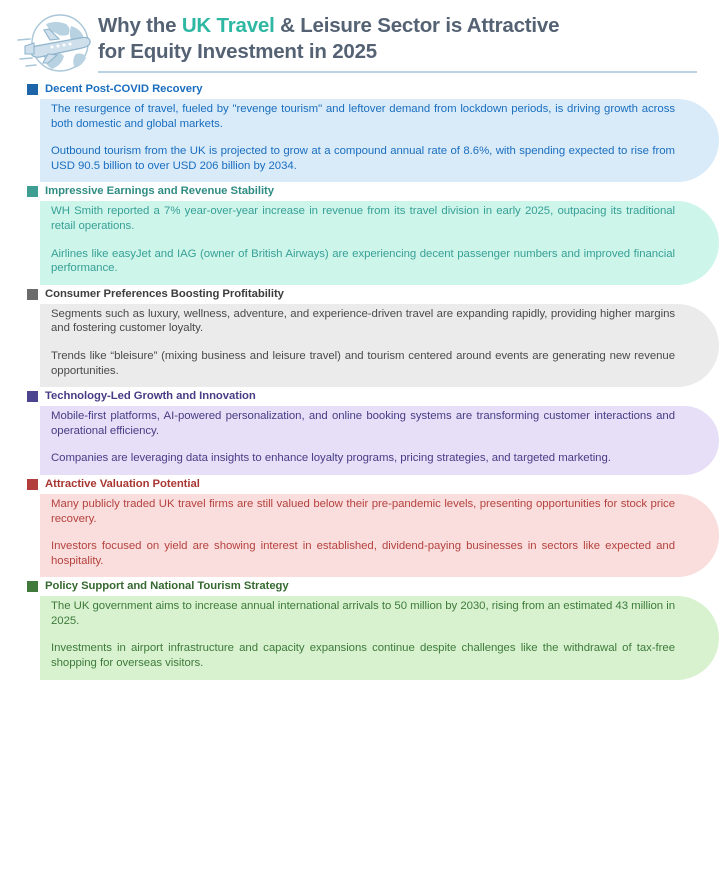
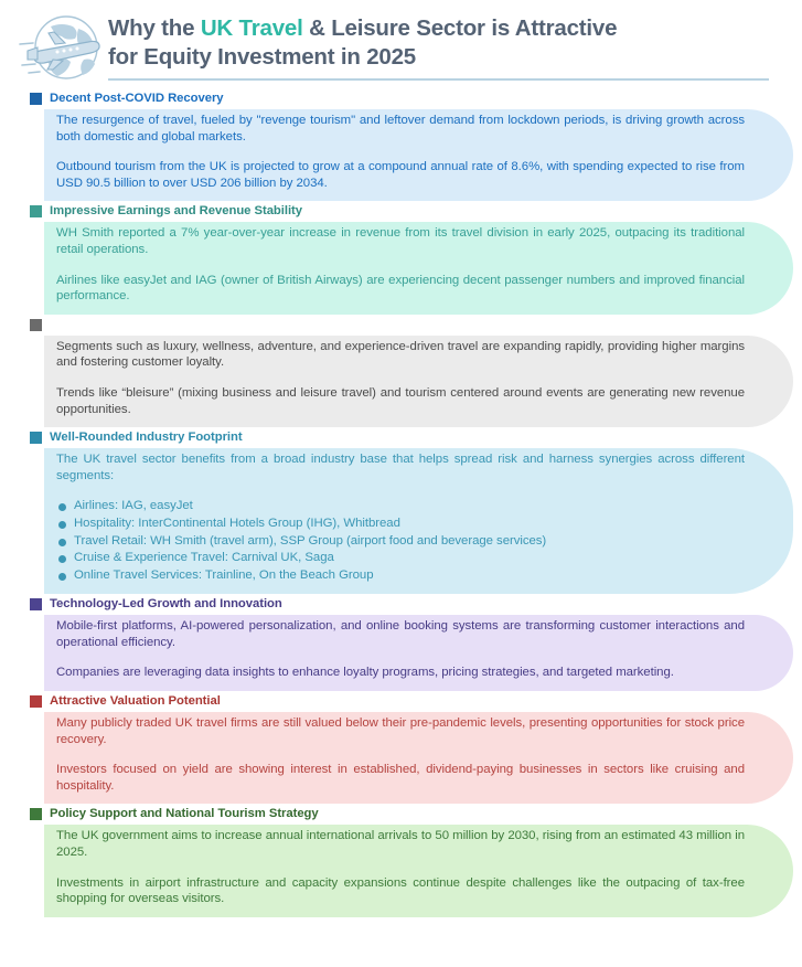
  Why the UK Travel & Leisure Sector is Attractive
  for Equity Investment in 2025
  Decent Post-COVID Recovery
  The resurgence of travel, fueled by "revenge tourism" and leftover demand from lockdown periods, is driving growth across both domestic and global markets.
  Outbound tourism from the UK is projected to grow at a compound annual rate of 8.6%, with spending expected to rise from USD 90.5 billion to over USD 206 billion by 2034.
  Impressive Earnings and Revenue Stability
  WH Smith reported a 7% year-over-year increase in revenue from its travel division in early 2025, outpacing its traditional retail operations.
  Airlines like easyJet and IAG (owner of British Airways) are experiencing decent passenger numbers and improved financial performance.
- Consumer Preferences Boosting Profitability
  Segments such as luxury, wellness, adventure, and experience-driven travel are expanding rapidly, providing higher margins and fostering customer loyalty.
  Trends like “bleisure” (mixing business and leisure travel) and tourism centered around events are generating new revenue opportunities.
+ Well-Rounded Industry Footprint
+ The UK travel sector benefits from a broad industry base that helps spread risk and harness synergies across different segments:
+ Airlines: IAG, easyJet
+ Hospitality: InterContinental Hotels Group (IHG), Whitbread
+ Travel Retail: WH Smith (travel arm), SSP Group (airport food and beverage services)
+ Cruise & Experience Travel: Carnival UK, Saga
+ Online Travel Services: Trainline, On the Beach Group
  Technology-Led Growth and Innovation
  Mobile-first platforms, AI-powered personalization, and online booking systems are transforming customer interactions and operational efficiency.
  Companies are leveraging data insights to enhance loyalty programs, pricing strategies, and targeted marketing.
  Attractive Valuation Potential
  Many publicly traded UK travel firms are still valued below their pre-pandemic levels, presenting opportunities for stock price recovery.
- Investors focused on yield are showing interest in established, dividend-paying businesses in sectors like expected and hospitality.
+ Investors focused on yield are showing interest in established, dividend-paying businesses in sectors like cruising and hospitality.
  Policy Support and National Tourism Strategy
  The UK government aims to increase annual international arrivals to 50 million by 2030, rising from an estimated 43 million in 2025.
- Investments in airport infrastructure and capacity expansions continue despite challenges like the withdrawal of tax-free shopping for overseas visitors.
+ Investments in airport infrastructure and capacity expansions continue despite challenges like the outpacing of tax-free shopping for overseas visitors.
